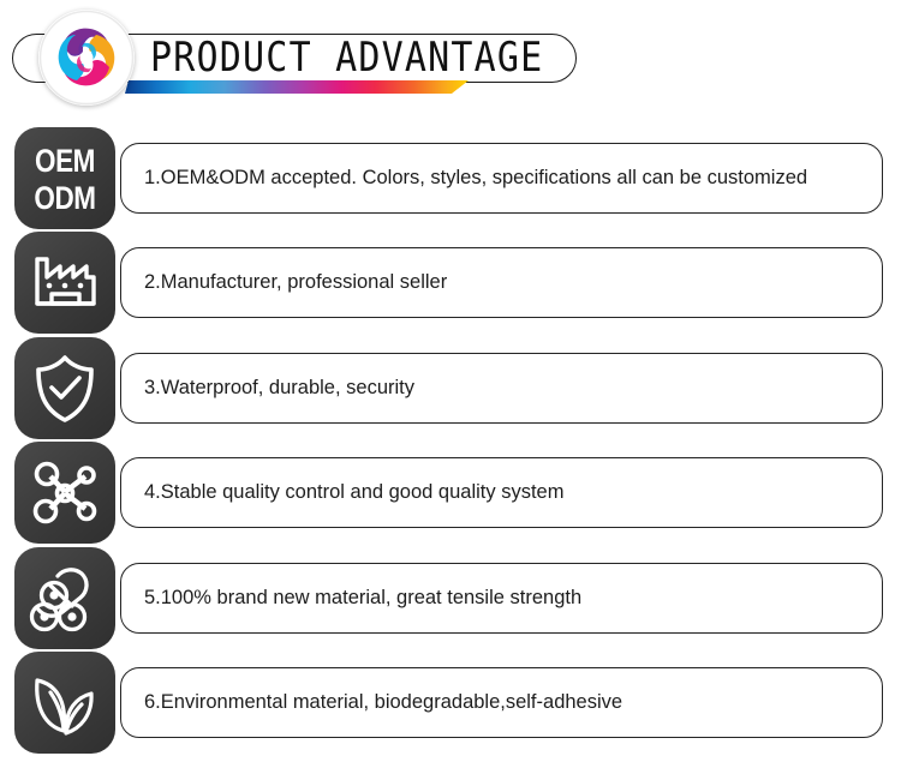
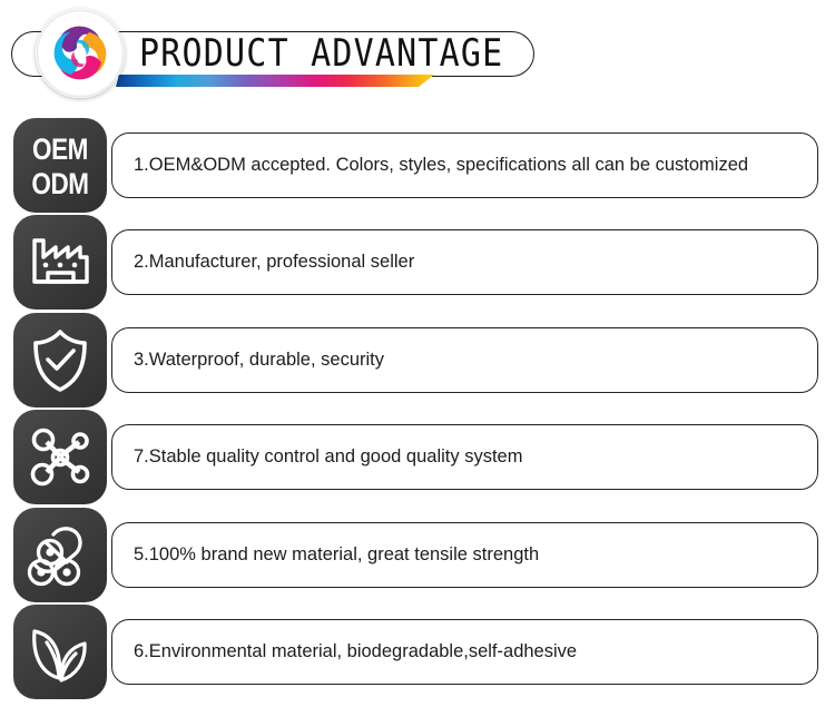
  PRODUCT ADVANTAGE
  OEM
  ODM
  1.OEM&ODM accepted. Colors, styles, specifications all can be customized
  2.Manufacturer, professional seller
  3.Waterproof, durable, security
- 4.Stable quality control and good quality system
+ 7.Stable quality control and good quality system
  5.100% brand new material, great tensile strength
  6.Environmental material, biodegradable,self-adhesive
